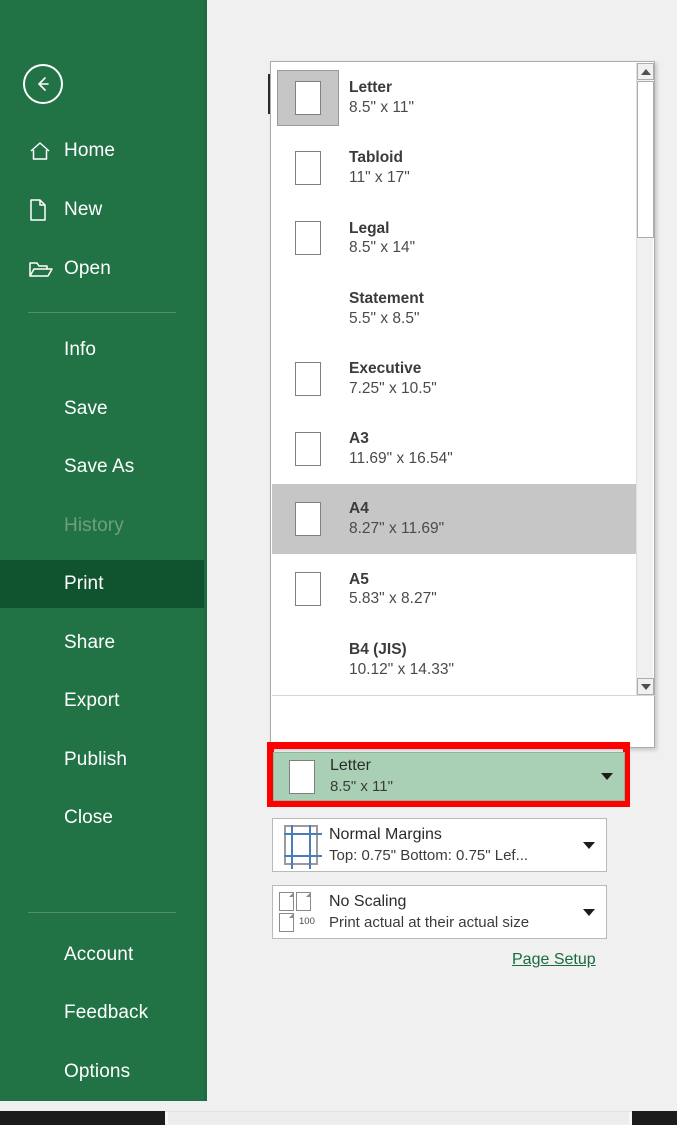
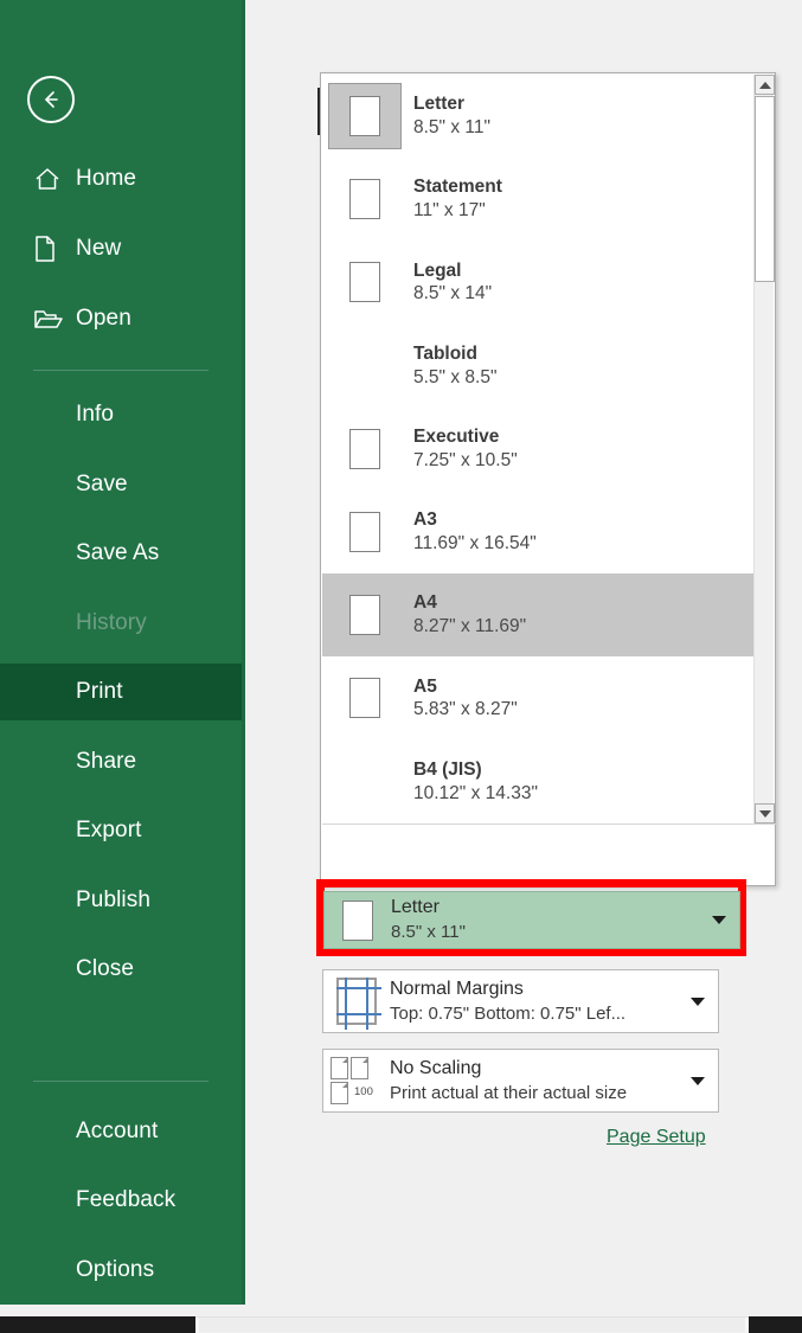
  Home
  New
  Open
  Info
  Save
  Save As
  History
  Print
  Share
  Export
  Publish
  Close
  Account
  Feedback
  Options
  Letter
  8.5" x 11"
- Tabloid
+ Statement
  11" x 17"
  Legal
  8.5" x 14"
- Statement
+ Tabloid
  5.5" x 8.5"
  Executive
  7.25" x 10.5"
  A3
  11.69" x 16.54"
  A4
  8.27" x 11.69"
  A5
  5.83" x 8.27"
  B4 (JIS)
  10.12" x 14.33"
  Letter
  8.5" x 11"
  Normal Margins
  Top: 0.75" Bottom: 0.75" Lef...
  100
  No Scaling
  Print actual at their actual size
  Page Setup
